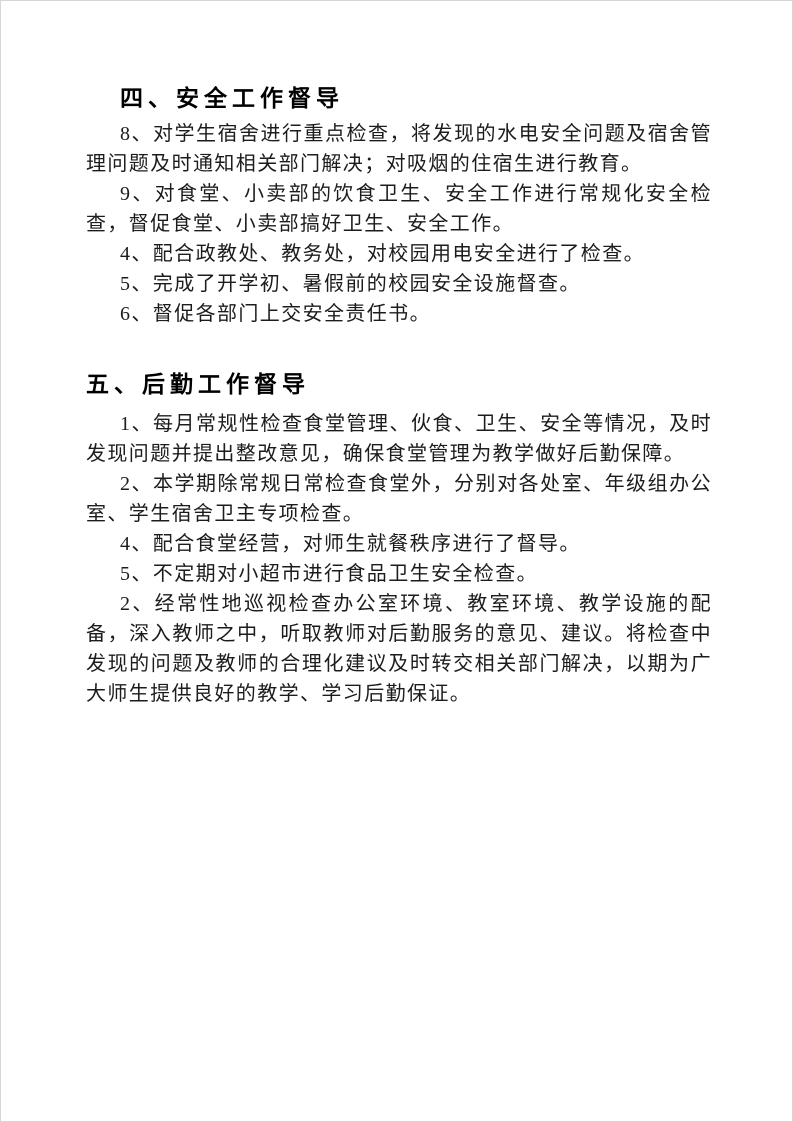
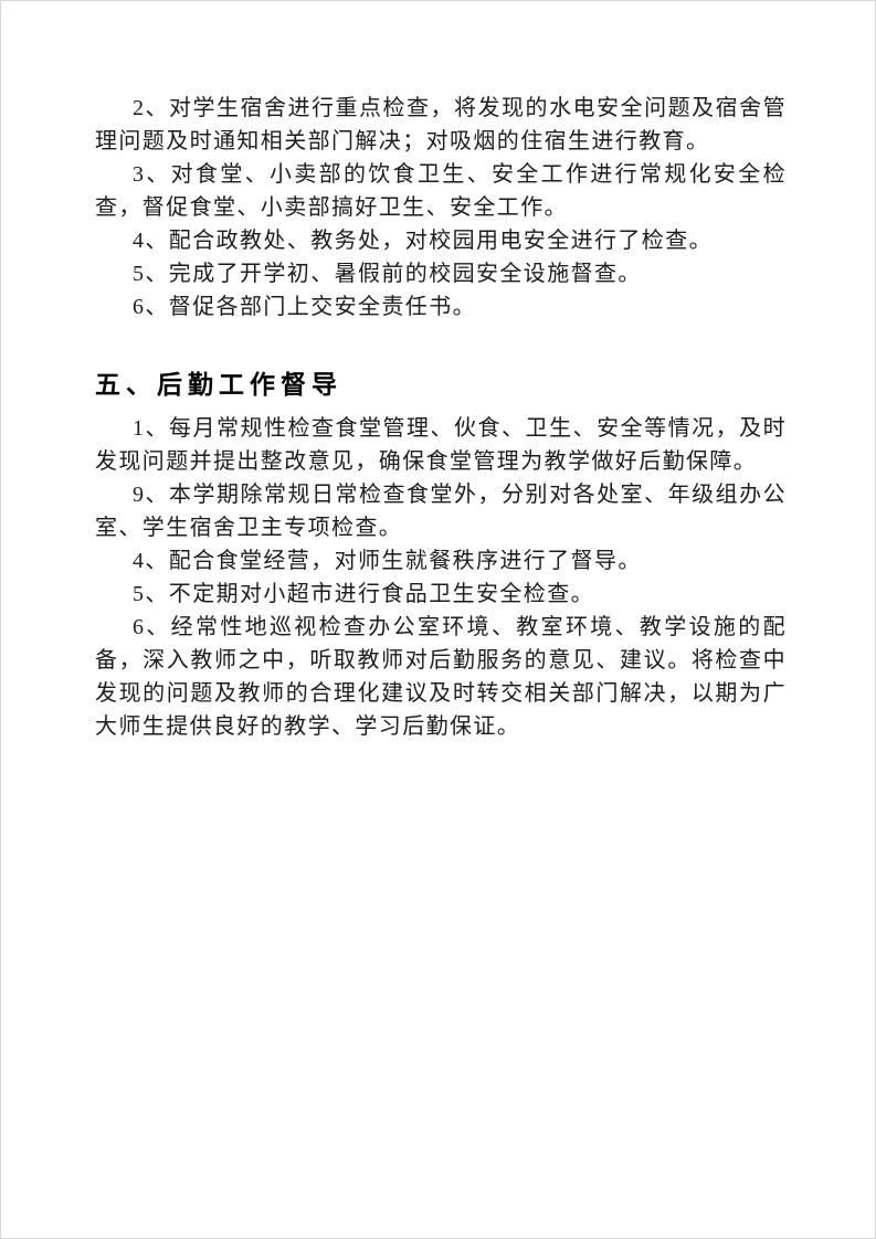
- 四、安全工作督导
- 8、对学生宿舍进行重点检查，将发现的水电安全问题及宿舍管理问题及时通知相关部门解决；对吸烟的住宿生进行教育。
+ 2、对学生宿舍进行重点检查，将发现的水电安全问题及宿舍管理问题及时通知相关部门解决；对吸烟的住宿生进行教育。
- 9、对食堂、小卖部的饮食卫生、安全工作进行常规化安全检查，督促食堂、小卖部搞好卫生、安全工作。
+ 3、对食堂、小卖部的饮食卫生、安全工作进行常规化安全检查，督促食堂、小卖部搞好卫生、安全工作。
  4、配合政教处、教务处，对校园用电安全进行了检查。
  5、完成了开学初、暑假前的校园安全设施督查。
  6、督促各部门上交安全责任书。
  五、后勤工作督导
  1、每月常规性检查食堂管理、伙食、卫生、安全等情况，及时发现问题并提出整改意见，确保食堂管理为教学做好后勤保障。
- 2、本学期除常规日常检查食堂外，分别对各处室、年级组办公室、学生宿舍卫主专项检查。
+ 9、本学期除常规日常检查食堂外，分别对各处室、年级组办公室、学生宿舍卫主专项检查。
  4、配合食堂经营，对师生就餐秩序进行了督导。
  5、不定期对小超市进行食品卫生安全检查。
- 2、经常性地巡视检查办公室环境、教室环境、教学设施的配备，深入教师之中，听取教师对后勤服务的意见、建议。将检查中发现的问题及教师的合理化建议及时转交相关部门解决，以期为广大师生提供良好的教学、学习后勤保证。
+ 6、经常性地巡视检查办公室环境、教室环境、教学设施的配备，深入教师之中，听取教师对后勤服务的意见、建议。将检查中发现的问题及教师的合理化建议及时转交相关部门解决，以期为广大师生提供良好的教学、学习后勤保证。
